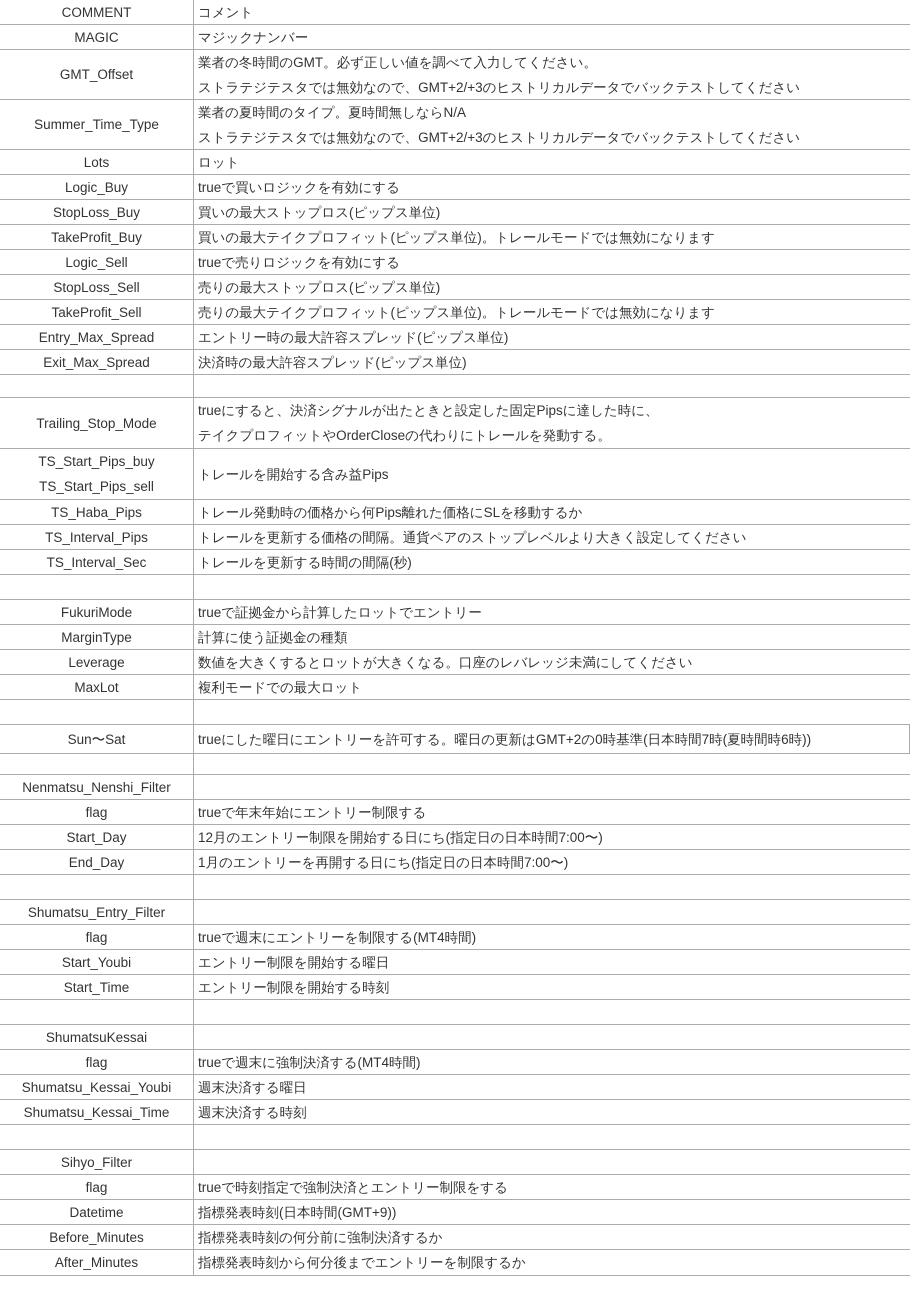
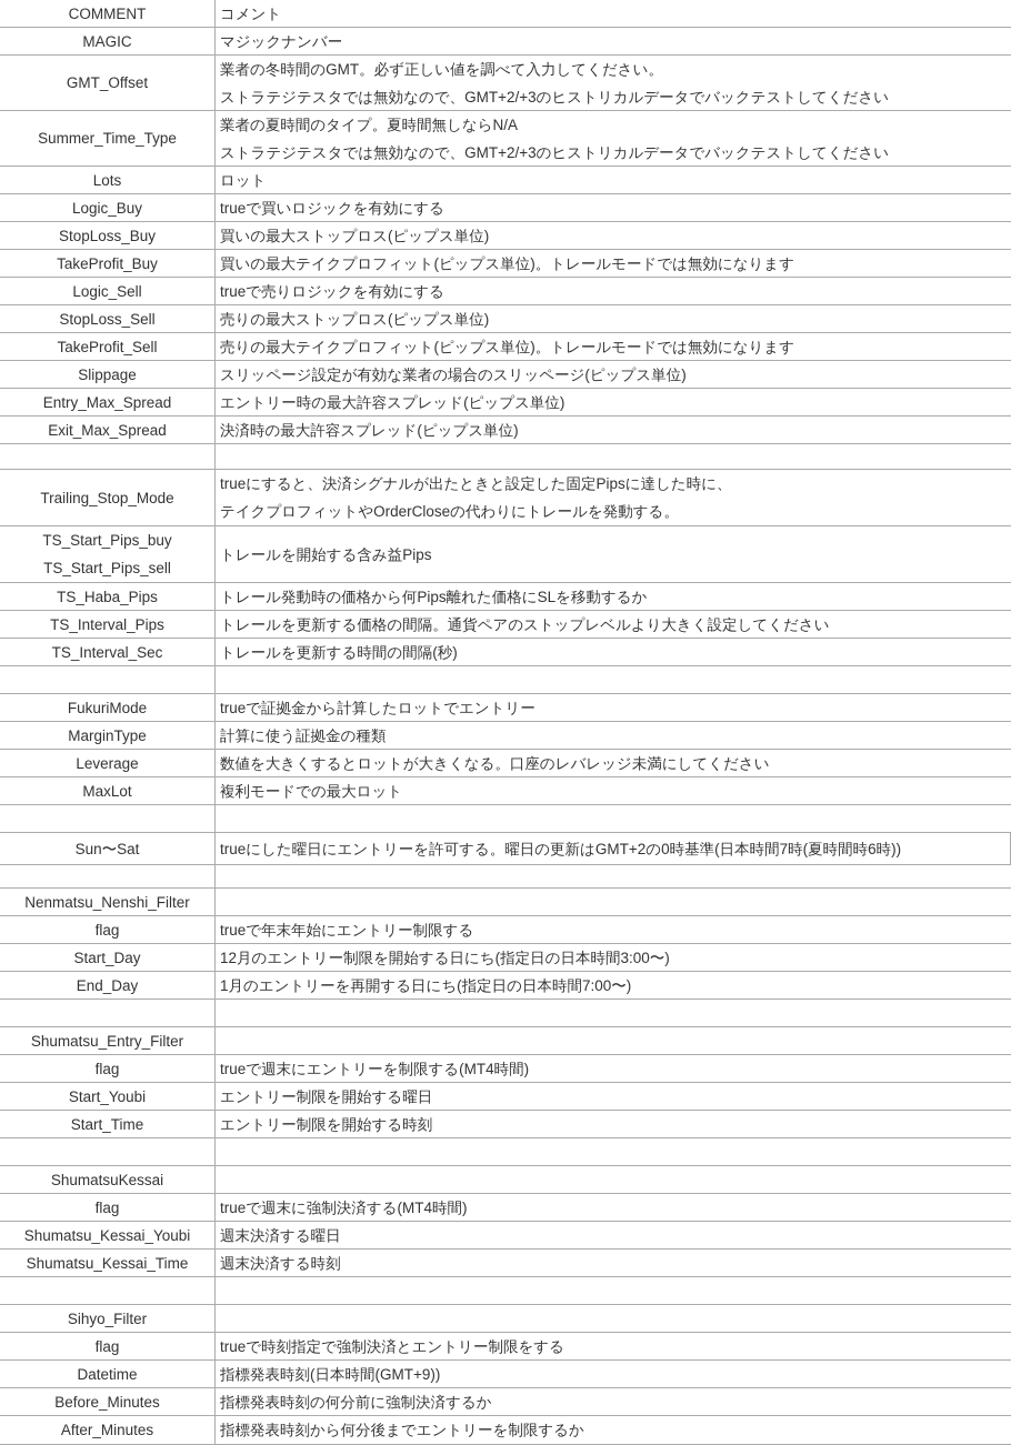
  COMMENT
  コメント
  MAGIC
  マジックナンバー
  GMT_Offset
  業者の冬時間のGMT。必ず正しい値を調べて入力してください。
  ストラテジテスタでは無効なので、GMT+2/+3のヒストリカルデータでバックテストしてください
  Summer_Time_Type
  業者の夏時間のタイプ。夏時間無しならN/A
  ストラテジテスタでは無効なので、GMT+2/+3のヒストリカルデータでバックテストしてください
  Lots
  ロット
  Logic_Buy
  trueで買いロジックを有効にする
  StopLoss_Buy
  買いの最大ストップロス(ピップス単位)
  TakeProfit_Buy
  買いの最大テイクプロフィット(ピップス単位)。トレールモードでは無効になります
  Logic_Sell
  trueで売りロジックを有効にする
  StopLoss_Sell
  売りの最大ストップロス(ピップス単位)
  TakeProfit_Sell
  売りの最大テイクプロフィット(ピップス単位)。トレールモードでは無効になります
+ Slippage
+ スリッページ設定が有効な業者の場合のスリッページ(ピップス単位)
  Entry_Max_Spread
  エントリー時の最大許容スプレッド(ピップス単位)
  Exit_Max_Spread
  決済時の最大許容スプレッド(ピップス単位)
  Trailing_Stop_Mode
  trueにすると、決済シグナルが出たときと設定した固定Pipsに達した時に、
  テイクプロフィットやOrderCloseの代わりにトレールを発動する。
  TS_Start_Pips_buy
  TS_Start_Pips_sell
  トレールを開始する含み益Pips
  TS_Haba_Pips
  トレール発動時の価格から何Pips離れた価格にSLを移動するか
  TS_Interval_Pips
  トレールを更新する価格の間隔。通貨ペアのストップレベルより大きく設定してください
  TS_Interval_Sec
  トレールを更新する時間の間隔(秒)
  FukuriMode
  trueで証拠金から計算したロットでエントリー
  MarginType
  計算に使う証拠金の種類
  Leverage
  数値を大きくするとロットが大きくなる。口座のレバレッジ未満にしてください
  MaxLot
  複利モードでの最大ロット
  Sun〜Sat
  trueにした曜日にエントリーを許可する。曜日の更新はGMT+2の0時基準(日本時間7時(夏時間時6時))
  Nenmatsu_Nenshi_Filter
  flag
  trueで年末年始にエントリー制限する
  Start_Day
- 12月のエントリー制限を開始する日にち(指定日の日本時間7:00〜)
+ 12月のエントリー制限を開始する日にち(指定日の日本時間3:00〜)
  End_Day
  1月のエントリーを再開する日にち(指定日の日本時間7:00〜)
  Shumatsu_Entry_Filter
  flag
  trueで週末にエントリーを制限する(MT4時間)
  Start_Youbi
  エントリー制限を開始する曜日
  Start_Time
  エントリー制限を開始する時刻
  ShumatsuKessai
  flag
  trueで週末に強制決済する(MT4時間)
  Shumatsu_Kessai_Youbi
  週末決済する曜日
  Shumatsu_Kessai_Time
  週末決済する時刻
  Sihyo_Filter
  flag
  trueで時刻指定で強制決済とエントリー制限をする
  Datetime
  指標発表時刻(日本時間(GMT+9))
  Before_Minutes
  指標発表時刻の何分前に強制決済するか
  After_Minutes
  指標発表時刻から何分後までエントリーを制限するか
